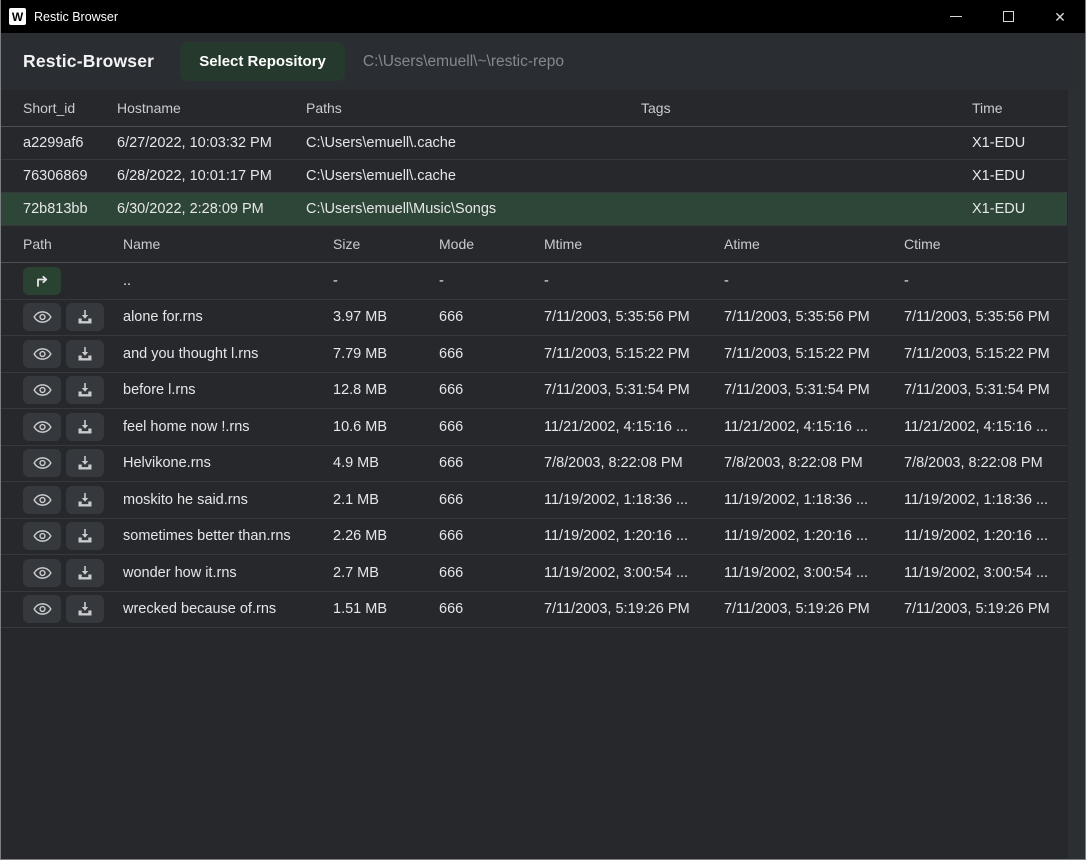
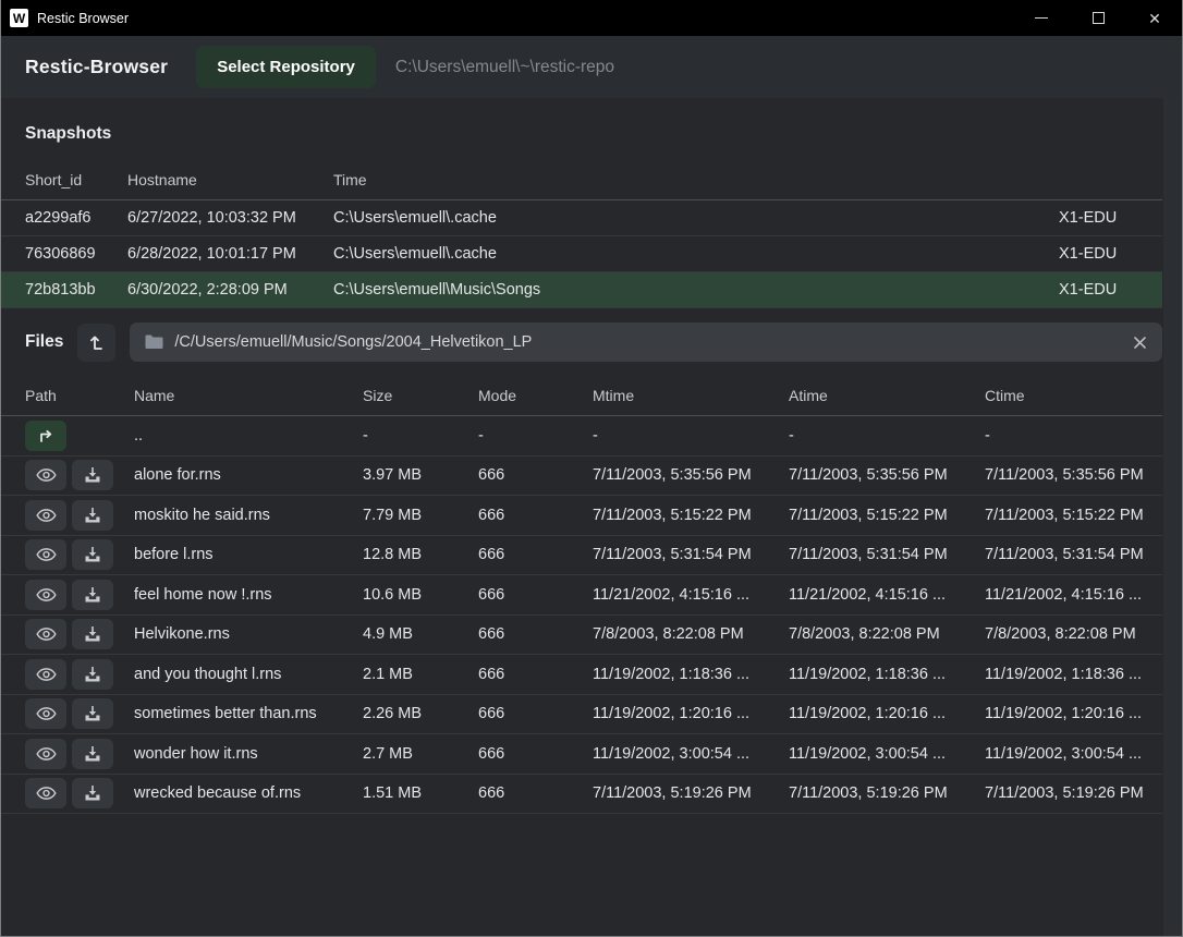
  W
  Restic Browser
  ✕
  Restic-Browser
  Select Repository
  C:\Users\emuell\~\restic-repo
+ Snapshots
  Short_id
  Hostname
- Paths
- Tags
  Time
  a2299af6
  6/27/2022, 10:03:32 PM
  C:\Users\emuell\.cache
  X1-EDU
  76306869
  6/28/2022, 10:01:17 PM
  C:\Users\emuell\.cache
  X1-EDU
  72b813bb
  6/30/2022, 2:28:09 PM
  C:\Users\emuell\Music\Songs
  X1-EDU
+ Files
+ /C/Users/emuell/Music/Songs/2004_Helvetikon_LP
  Path
  Name
  Size
  Mode
  Mtime
  Atime
  Ctime
  ..
  -
  -
  -
  -
  -
  alone for.rns
  3.97 MB
  666
  7/11/2003, 5:35:56 PM
  7/11/2003, 5:35:56 PM
  7/11/2003, 5:35:56 PM
- and you thought l.rns
+ moskito he said.rns
  7.79 MB
  666
  7/11/2003, 5:15:22 PM
  7/11/2003, 5:15:22 PM
  7/11/2003, 5:15:22 PM
  before l.rns
  12.8 MB
  666
  7/11/2003, 5:31:54 PM
  7/11/2003, 5:31:54 PM
  7/11/2003, 5:31:54 PM
  feel home now !.rns
  10.6 MB
  666
  11/21/2002, 4:15:16 ...
  11/21/2002, 4:15:16 ...
  11/21/2002, 4:15:16 ...
  Helvikone.rns
  4.9 MB
  666
  7/8/2003, 8:22:08 PM
  7/8/2003, 8:22:08 PM
  7/8/2003, 8:22:08 PM
- moskito he said.rns
+ and you thought l.rns
  2.1 MB
  666
  11/19/2002, 1:18:36 ...
  11/19/2002, 1:18:36 ...
  11/19/2002, 1:18:36 ...
  sometimes better than.rns
  2.26 MB
  666
  11/19/2002, 1:20:16 ...
  11/19/2002, 1:20:16 ...
  11/19/2002, 1:20:16 ...
  wonder how it.rns
  2.7 MB
  666
  11/19/2002, 3:00:54 ...
  11/19/2002, 3:00:54 ...
  11/19/2002, 3:00:54 ...
  wrecked because of.rns
  1.51 MB
  666
  7/11/2003, 5:19:26 PM
  7/11/2003, 5:19:26 PM
  7/11/2003, 5:19:26 PM
